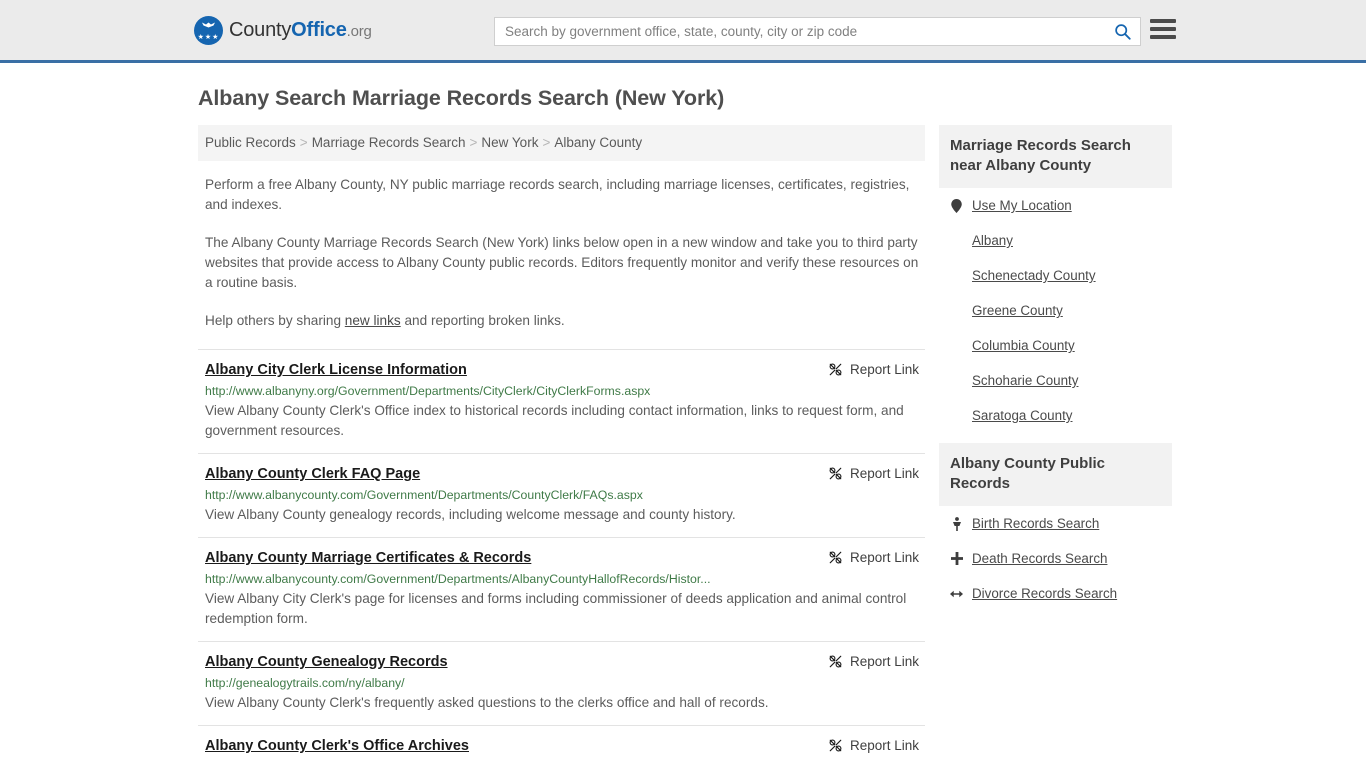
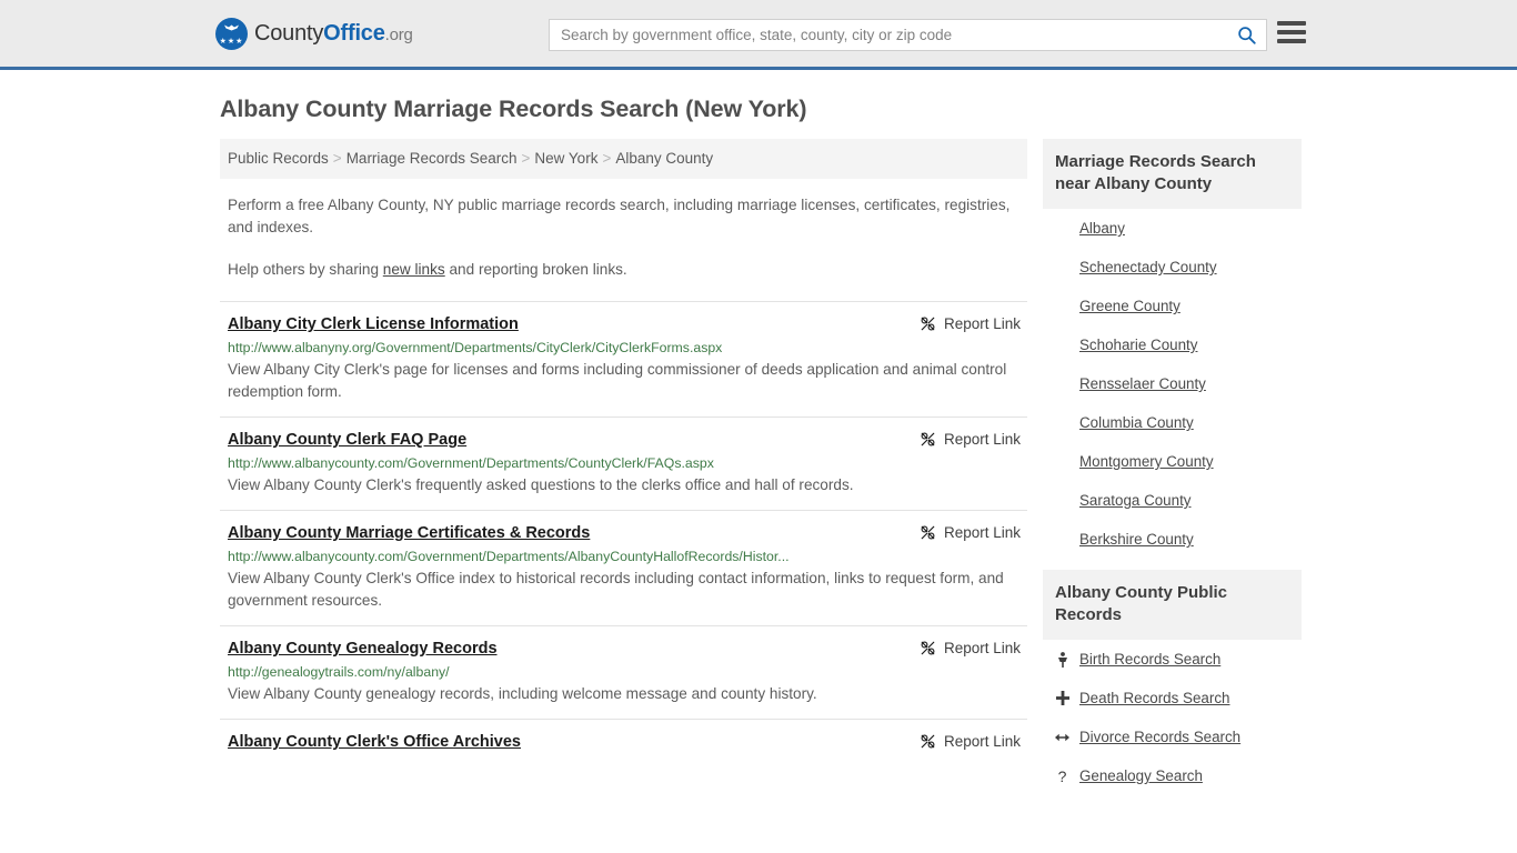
  CountyOffice.org
  Search by government office, state, county, city or zip code
- Albany Search Marriage Records Search (New York)
+ Albany County Marriage Records Search (New York)
  Public Records > Marriage Records Search > New York > Albany County
  Perform a free Albany County, NY public marriage records search, including marriage licenses, certificates, registries, and indexes.
- The Albany County Marriage Records Search (New York) links below open in a new window and take you to third party websites that provide access to Albany County public records. Editors frequently monitor and verify these resources on a routine basis.
  Help others by sharing new links and reporting broken links.
  Albany City Clerk License Information
  Report Link
  http://www.albanyny.org/Government/Departments/CityClerk/CityClerkForms.aspx
- View Albany County Clerk's Office index to historical records including contact information, links to request form, and government resources.
+ View Albany City Clerk's page for licenses and forms including commissioner of deeds application and animal control redemption form.
  Albany County Clerk FAQ Page
  Report Link
  http://www.albanycounty.com/Government/Departments/CountyClerk/FAQs.aspx
- View Albany County genealogy records, including welcome message and county history.
+ View Albany County Clerk's frequently asked questions to the clerks office and hall of records.
  Albany County Marriage Certificates & Records
  Report Link
  http://www.albanycounty.com/Government/Departments/AlbanyCountyHallofRecords/Histor...
- View Albany City Clerk's page for licenses and forms including commissioner of deeds application and animal control redemption form.
+ View Albany County Clerk's Office index to historical records including contact information, links to request form, and government resources.
  Albany County Genealogy Records
  Report Link
  http://genealogytrails.com/ny/albany/
- View Albany County Clerk's frequently asked questions to the clerks office and hall of records.
+ View Albany County genealogy records, including welcome message and county history.
  Albany County Clerk's Office Archives
  Report Link
  Marriage Records Search near Albany County
- Use My Location
  Albany
  Schenectady County
  Greene County
- Columbia County
+ Schoharie County
+ Rensselaer County
- Schoharie County
+ Columbia County
+ Montgomery County
  Saratoga County
+ Berkshire County
  Albany County Public Records
  Birth Records Search
  Death Records Search
  Divorce Records Search
+ ?
+ Genealogy Search
